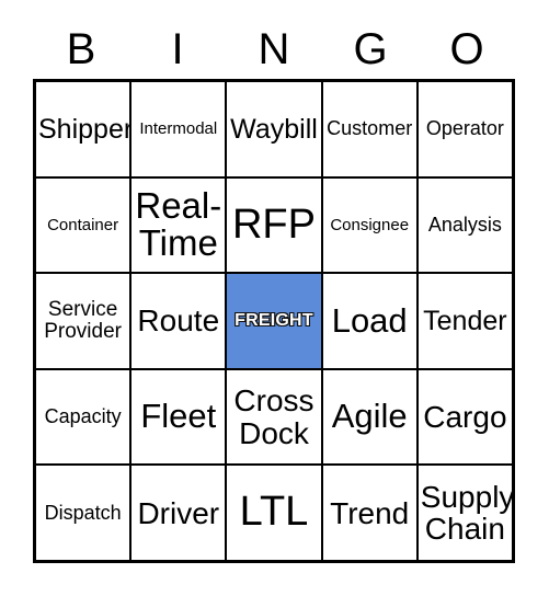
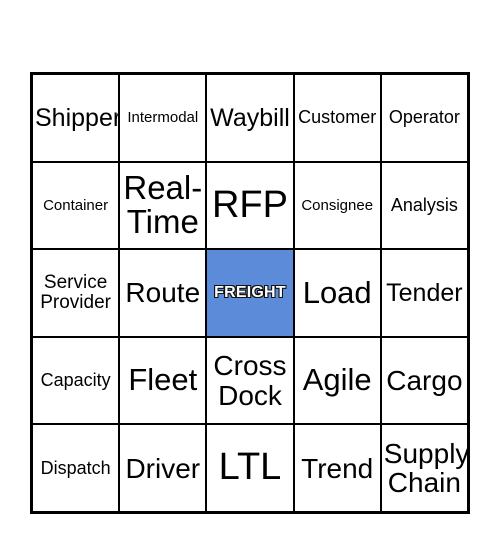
- B
- I
- N
- G
- O
  Shipper
  Intermodal
  Waybill
  Customer
  Operator
  Container
  Real-Time
  RFP
  Consignee
  Analysis
  Service Provider
  Route
  FREIGHT
  Load
  Tender
  Capacity
  Fleet
  Cross Dock
  Agile
  Cargo
  Dispatch
  Driver
  LTL
  Trend
  Supply Chain
